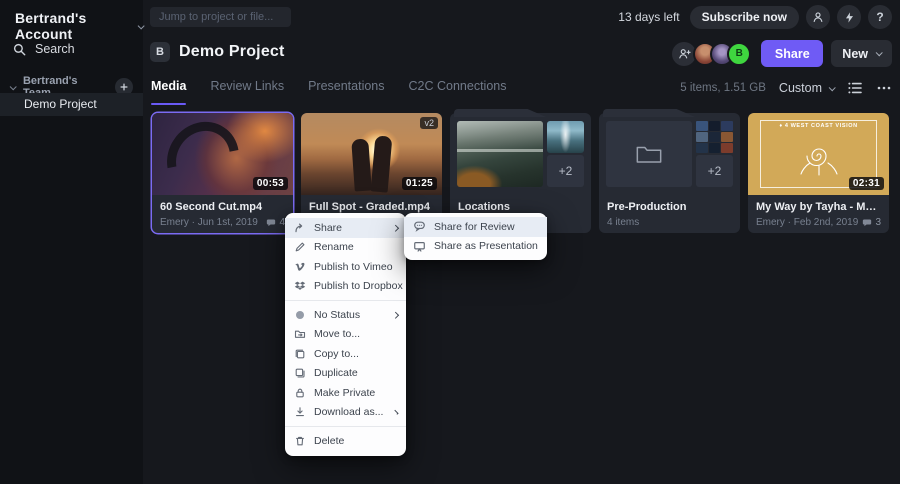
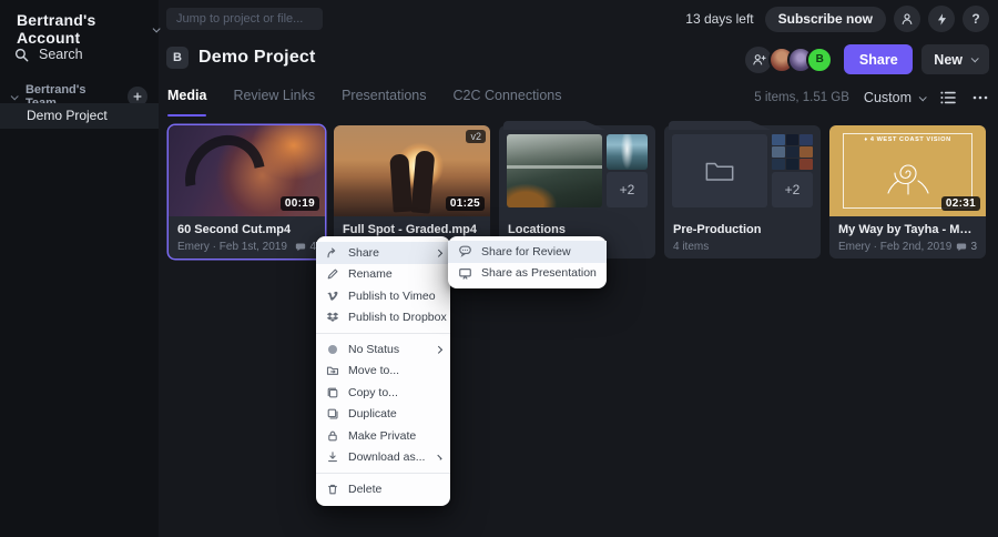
  Bertrand's Account
  Search
  Bertrand's
  Demo Project
  Jump to project or file...
  13 days left
  Subscribe now
  ?
  B
  Demo Project
  B
  Share
  New
  Media
  Review Links
  Presentations
  C2C Connections
  5 items, 1.51 GB
  Custom
- 00:53
+ 00:19
  60 Second Cut.mp4
- Emery · Jun 1st, 2019
+ Emery · Feb 1st, 2019
  4
  v2
  01:25
  Full Spot - Graded.mp4
  +2
  Locations
  +2
  Pre-Production
  4 items
  02:31
  My Way by Tayha - Musi
  Emery · Feb 2nd, 2019
  3
  Share
  Rename
  Publish to Vimeo
  Publish to Dropbox
  No Status
  Move to...
  Copy to...
  Duplicate
  Make Private
  Download as...
  Delete
  Share for Review
  Share as Presentation
